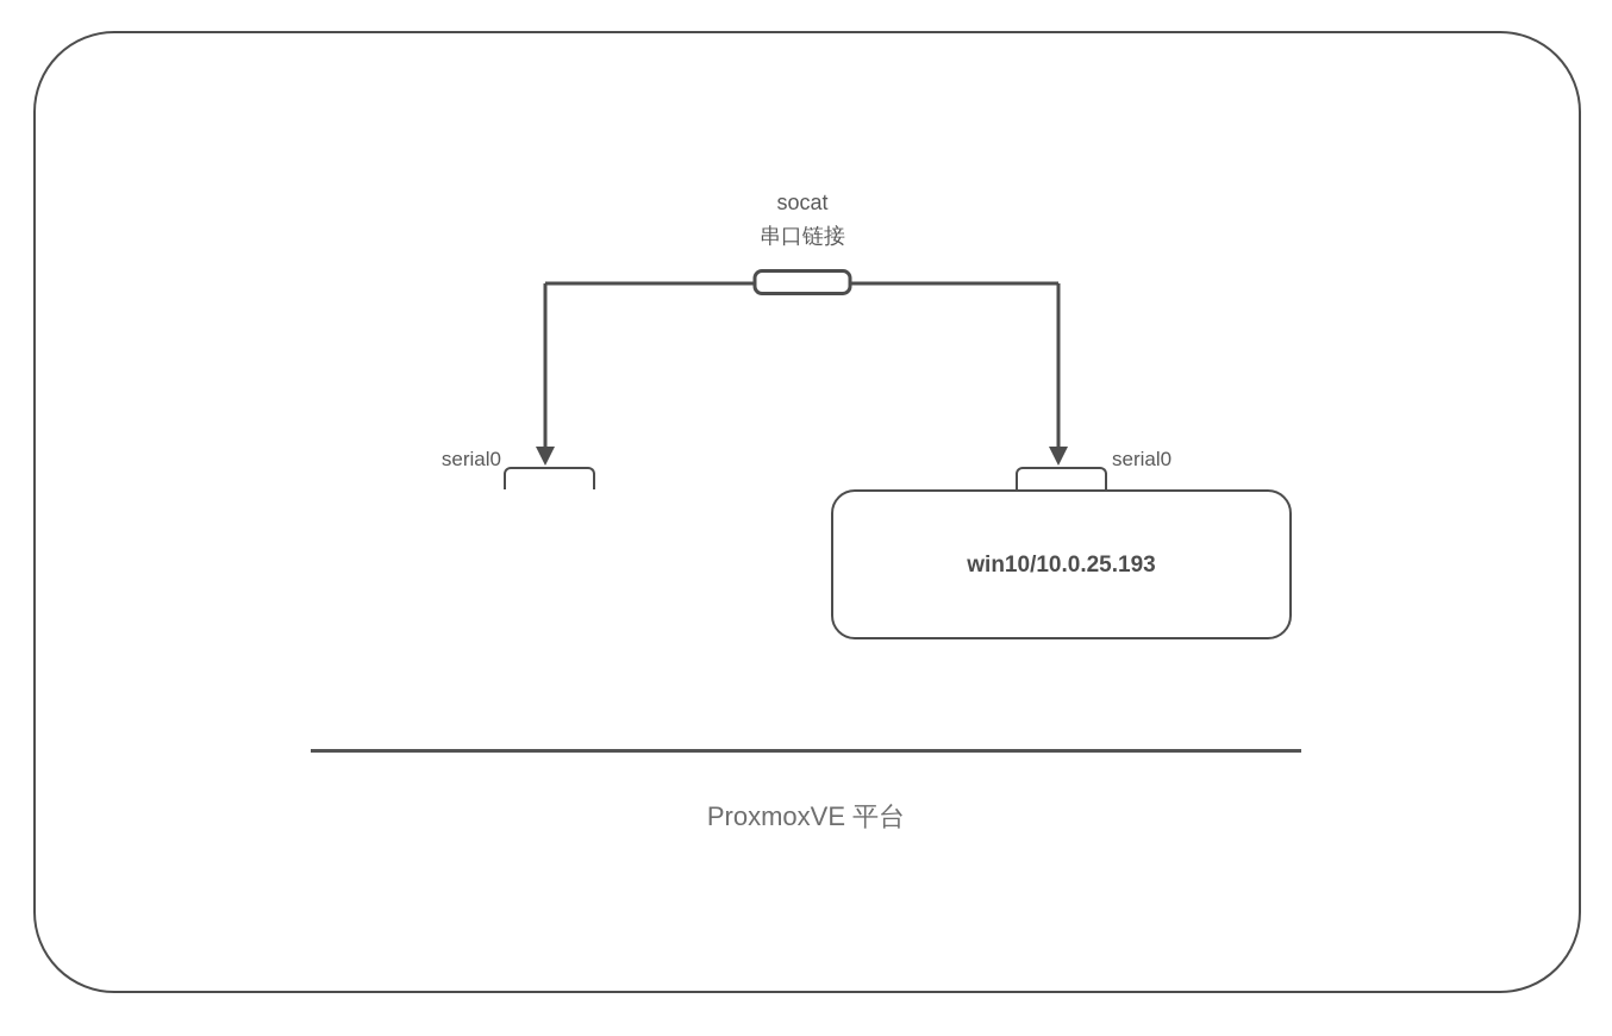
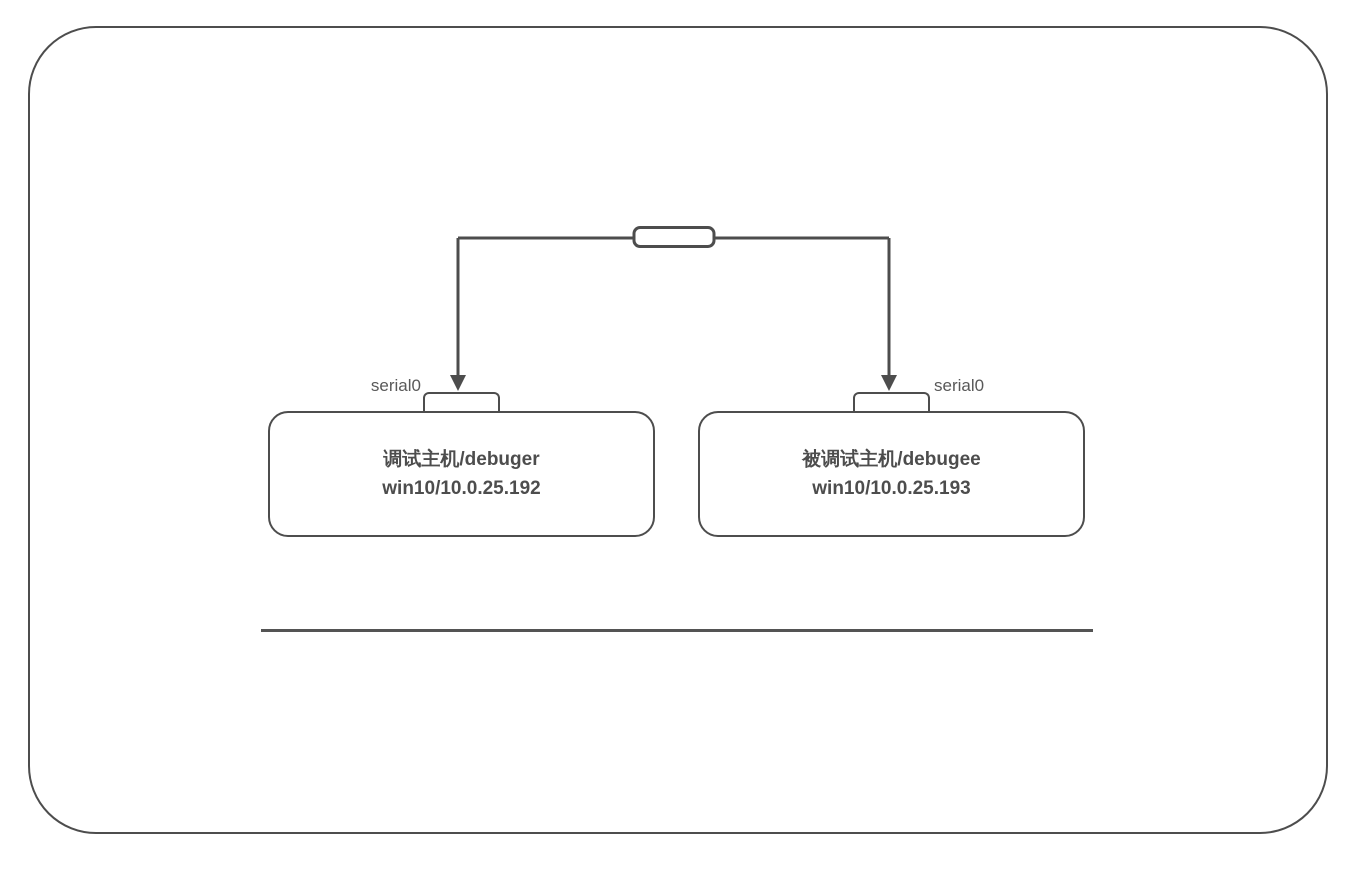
- socat
- 串口链接
  serial0
  serial0
+ 调试主机/debuger
+ win10/10.0.25.192
+ 被调试主机/debugee
  win10/10.0.25.193
- ProxmoxVE 平台
